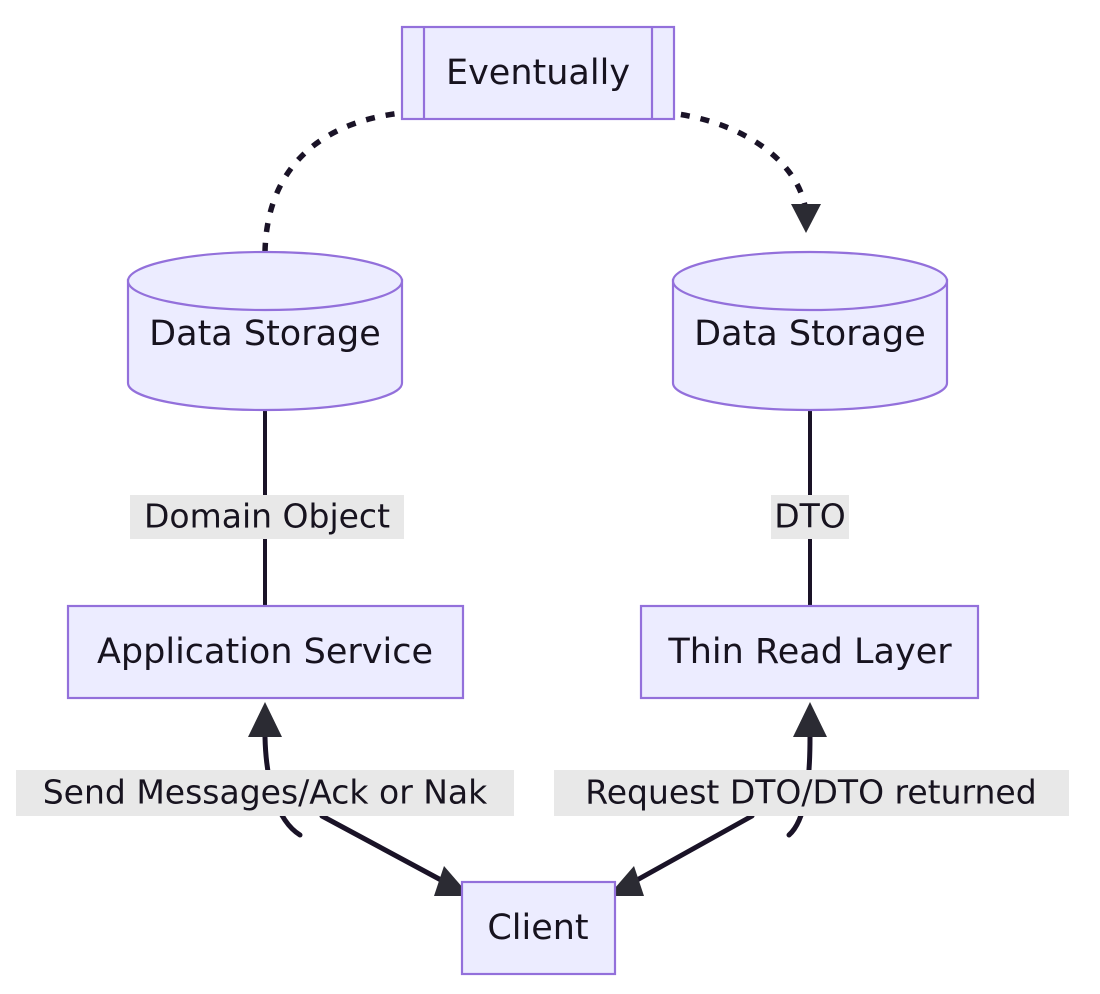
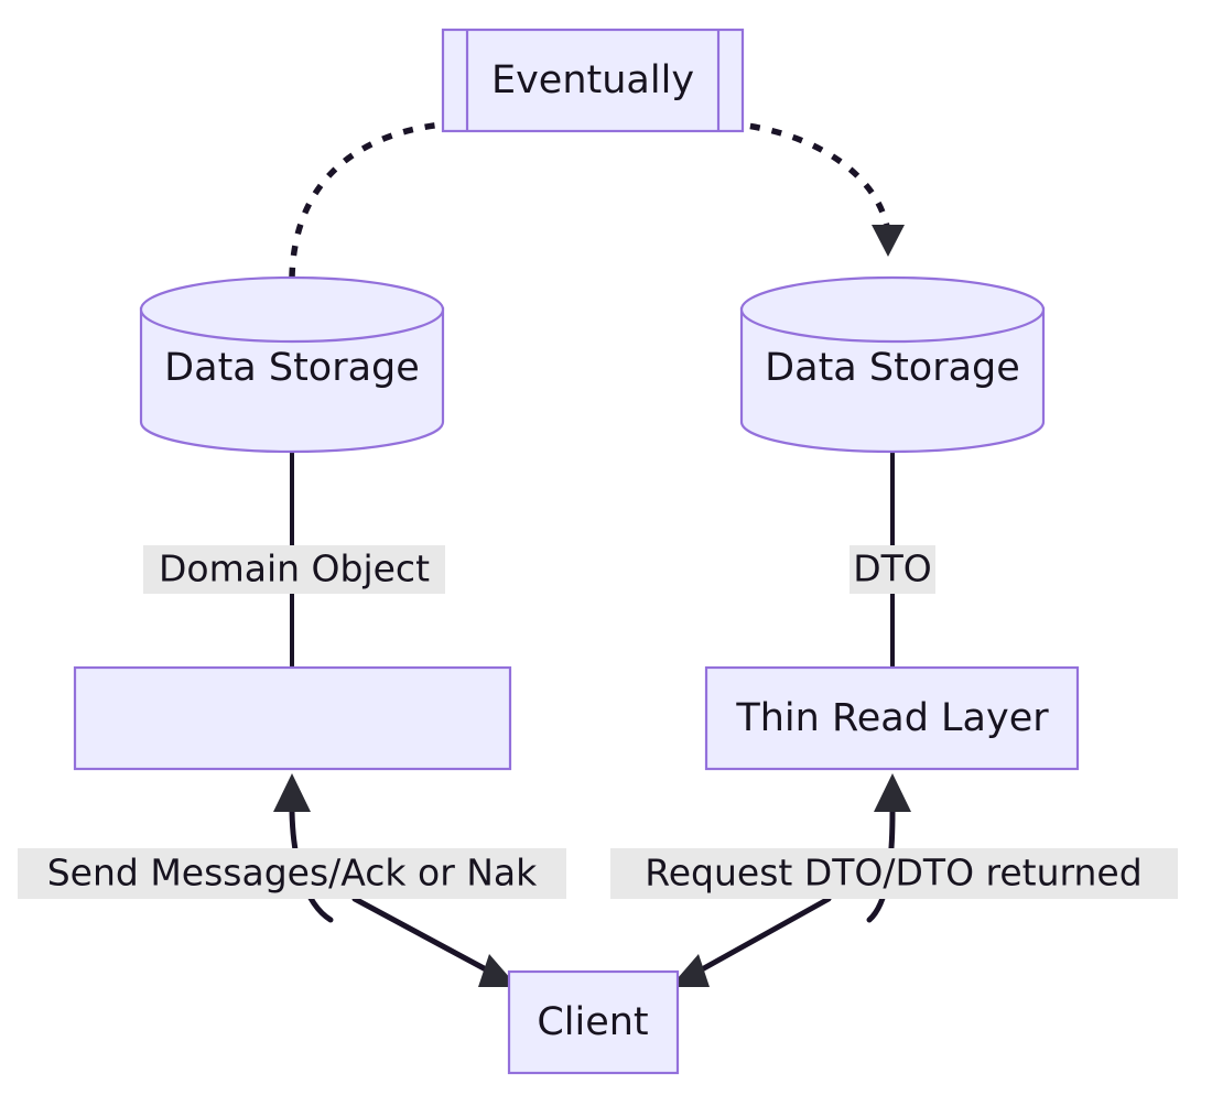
  Eventually
  Data Storage
  Data Storage
- Application Service
  Thin Read Layer
  Client
  Domain Object
  DTO
  Send Messages/Ack or Nak
  Request DTO/DTO returned
